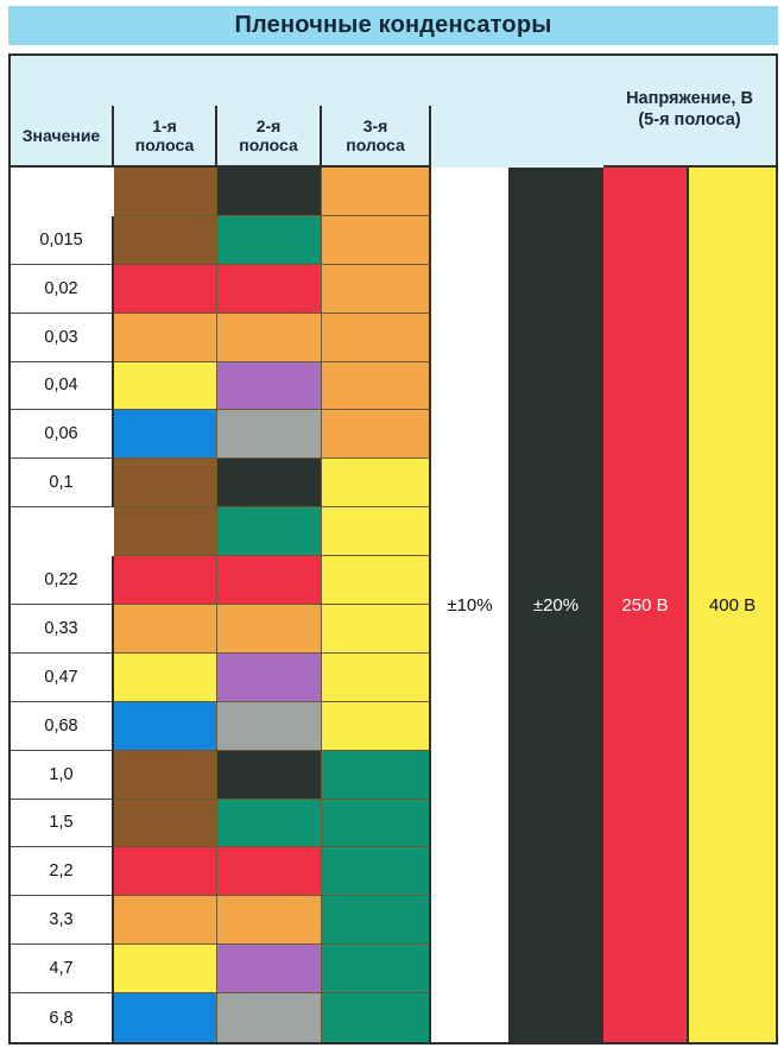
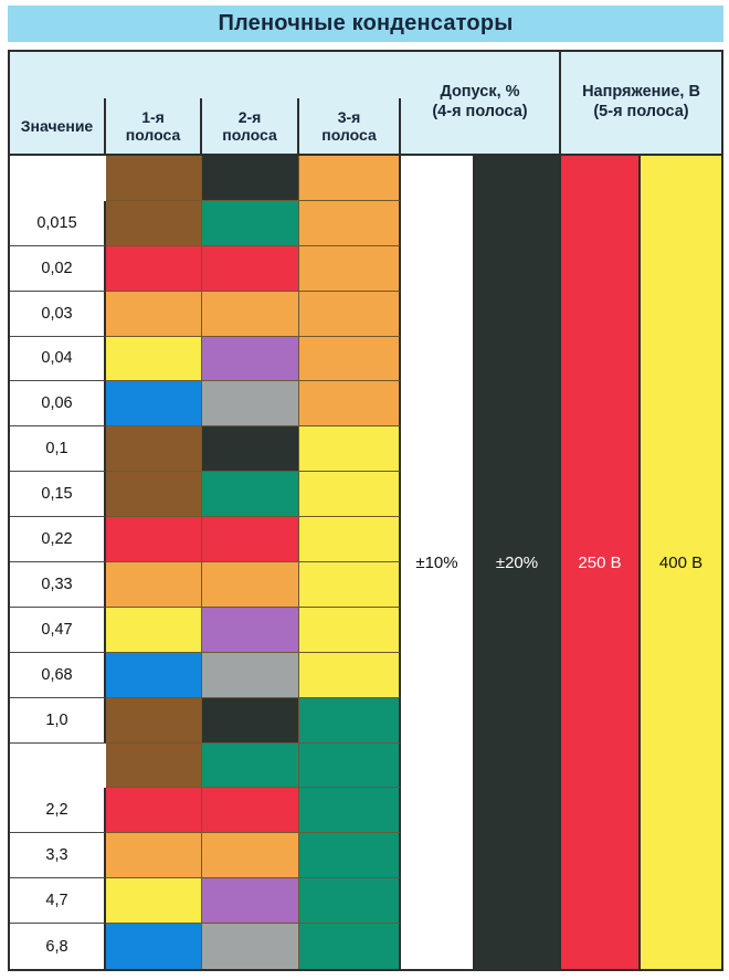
  Пленочные конденсаторы
  Значение
  1-я
  полоса
  2-я
  полоса
  3-я
  полоса
+ Допуск, %
+ (4-я полоса)
  Напряжение, В
  (5-я полоса)
  0,015
  0,02
  0,03
  0,04
  0,06
  0,1
+ 0,15
  0,22
  0,33
  0,47
  0,68
  1,0
- 1,5
  2,2
  3,3
  4,7
  6,8
  ±10%
  ±20%
  250 В
  400 В
